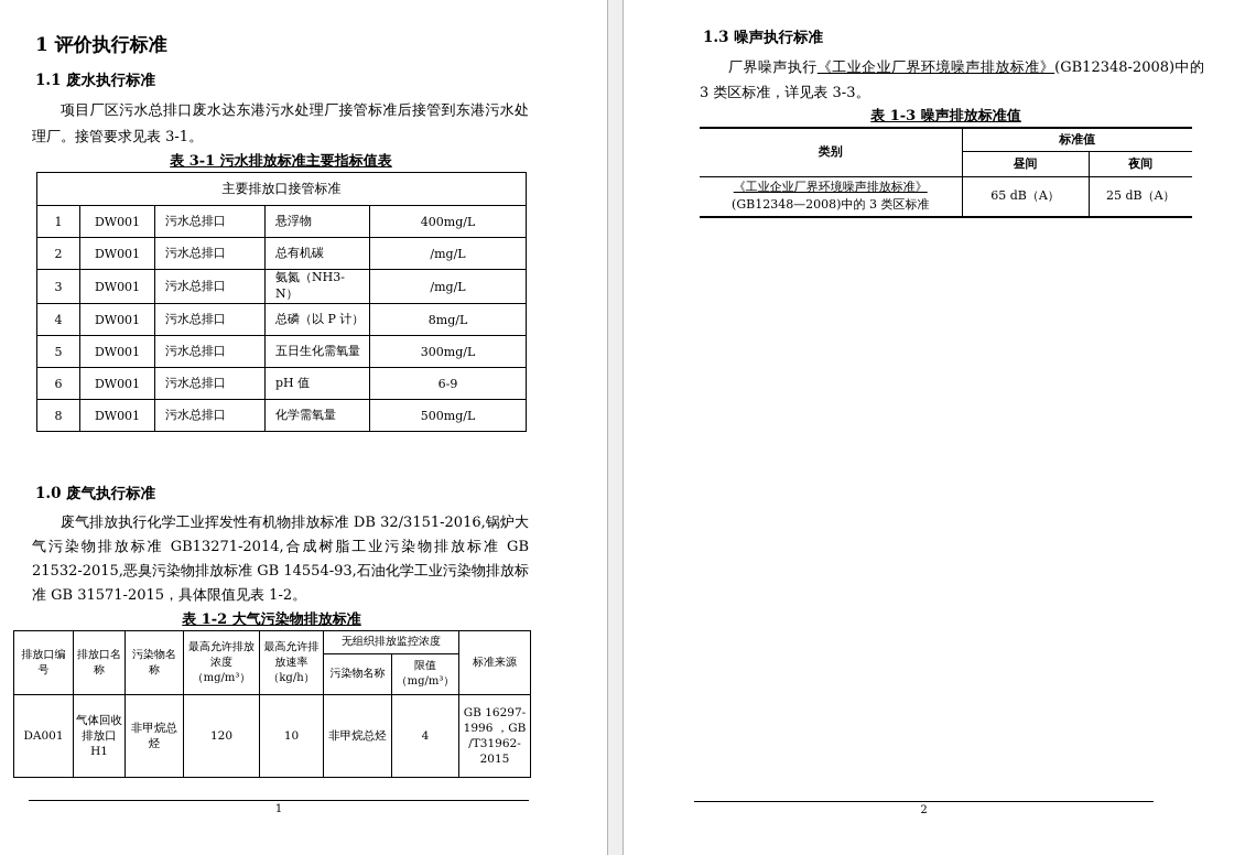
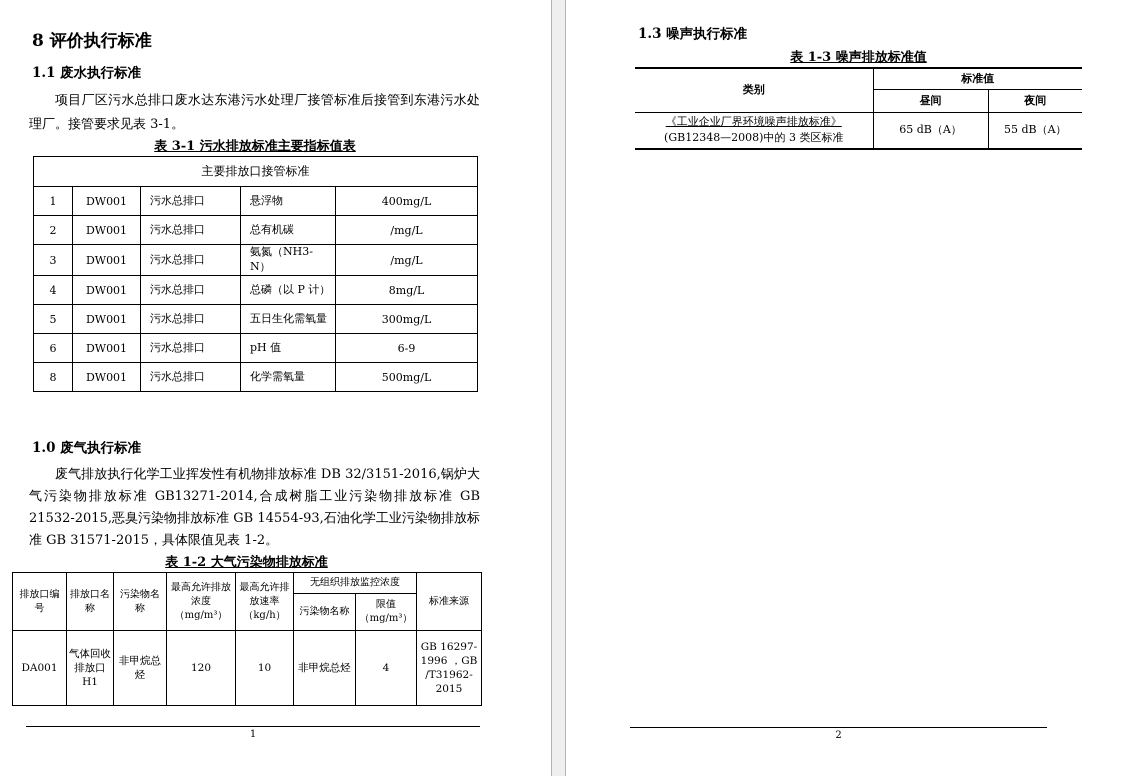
- 1 评价执行标准
+ 8 评价执行标准
  1.1 废水执行标准
  项目厂区污水总排口废水达东港污水处理厂接管标准后接管到东港污水处理厂。接管要求见表 3-1。
  表 3-1 污水排放标准主要指标值表
  主要排放口接管标准
  1	DW001	污水总排口	悬浮物	400mg/L
  2	DW001	污水总排口	总有机碳	/mg/L
  3	DW001	污水总排口	氨氮（NH3-N）	/mg/L
  4	DW001	污水总排口	总磷（以 P 计）	8mg/L
  5	DW001	污水总排口	五日生化需氧量	300mg/L
  6	DW001	污水总排口	pH 值	6-9
  8	DW001	污水总排口	化学需氧量	500mg/L
  1.0 废气执行标准
  废气排放执行化学工业挥发性有机物排放标准 DB 32/3151-2016,锅炉大气污染物排放标准 GB13271-2014,合成树脂工业污染物排放标准 GB 21532-2015,恶臭污染物排放标准 GB 14554-93,石油化学工业污染物排放标准 GB 31571-2015，具体限值见表 1-2。
  表 1-2 大气污染物排放标准
  排放口编号	排放口名称	污染物名称	最高允许排放浓度（mg/m³）	最高允许排放速率（kg/h）	无组织排放监控浓度	标准来源
  污染物名称	限值（mg/m³）
  DA001	气体回收排放口 H1	非甲烷总烃	120	10	非甲烷总烃	4	GB 16297-1996 ，GB /T31962-2015
  1
  1.3 噪声执行标准
- 厂界噪声执行《工业企业厂界环境噪声排放标准》(GB12348-2008)中的 3 类区标准，详见表 3-3。
  表 1-3 噪声排放标准值
  类别	标准值
  昼间	夜间
- 《工业企业厂界环境噪声排放标准》(GB12348—2008)中的 3 类区标准	65 dB（A）	25 dB（A）
+ 《工业企业厂界环境噪声排放标准》(GB12348—2008)中的 3 类区标准	65 dB（A）	55 dB（A）
  2
